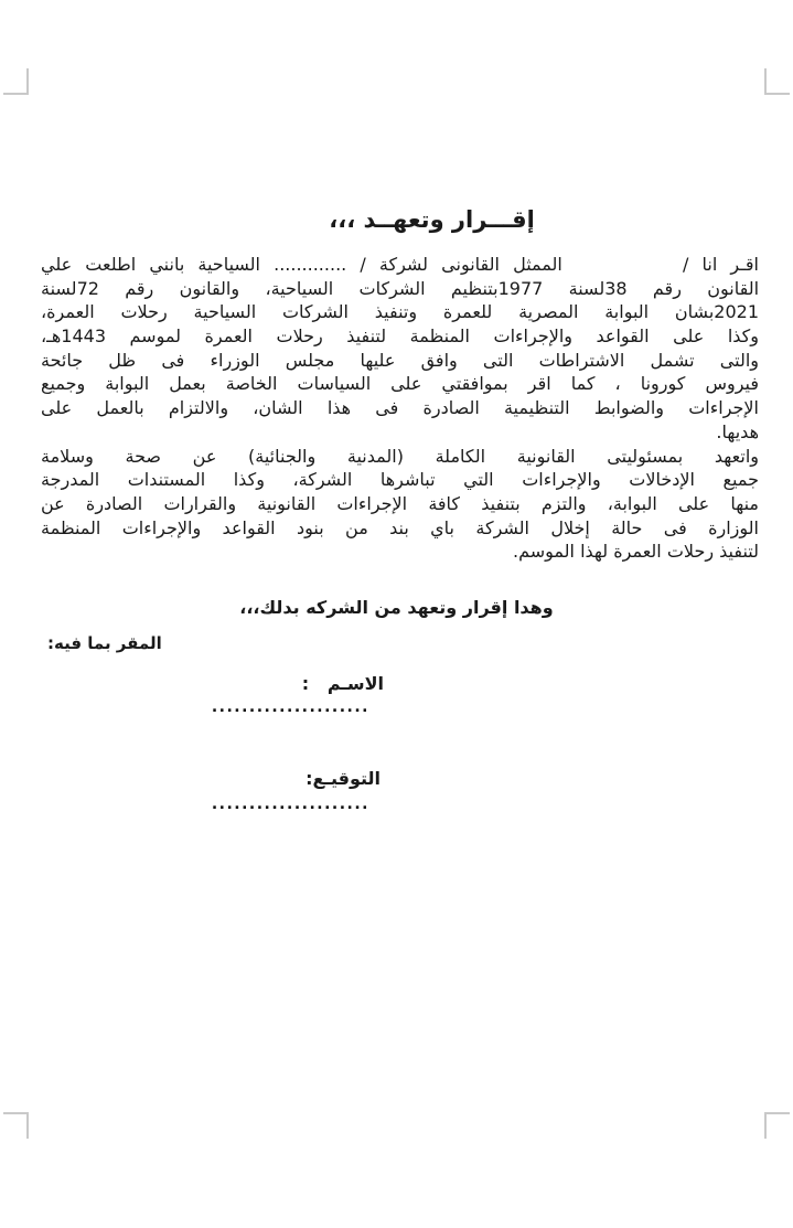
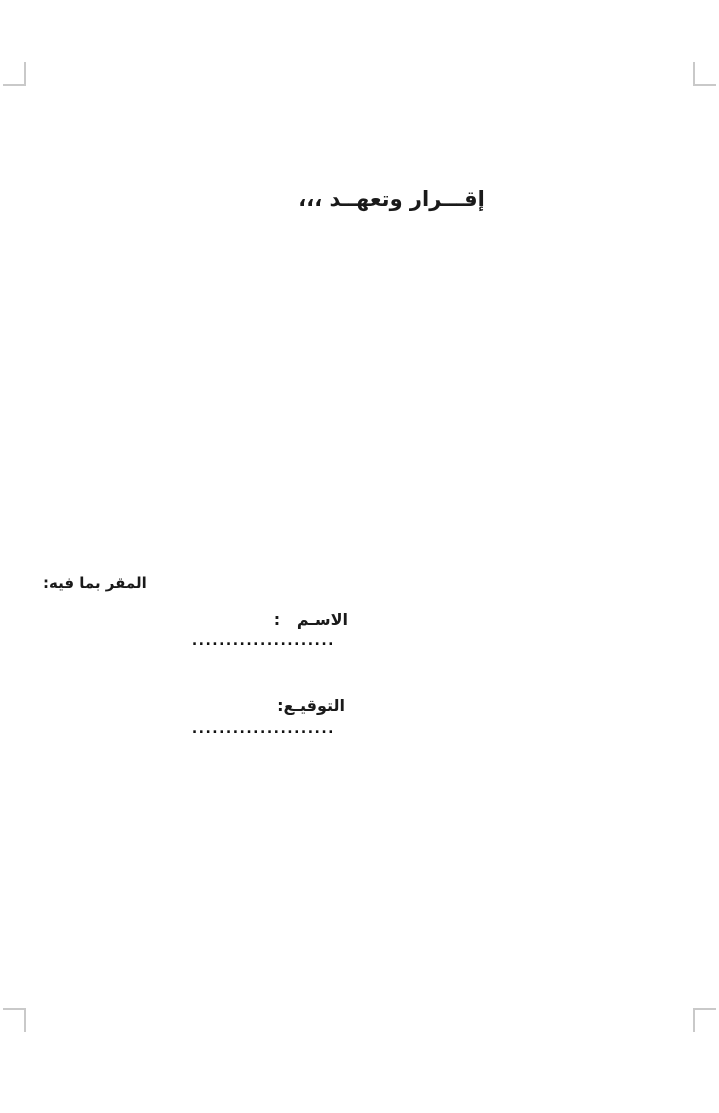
  إقـــرار وتعهــد ،،،
- اقـر انا / الممثل القانونى لشركة / ............. السياحية بانني اطلعت علي
- القانون رقم 38لسنة 1977بتنظيم الشركات السياحية، والقانون رقم 72لسنة
- 2021بشان البوابة المصرية للعمرة وتنفيذ الشركات السياحية رحلات العمرة،
- وكذا على القواعد والإجراءات المنظمة لتنفيذ رحلات العمرة لموسم 1443هـ،
- والتى تشمل الاشتراطات التى وافق عليها مجلس الوزراء فى ظل جائحة
- فيروس كورونا ، كما اقر بموافقتي على السياسات الخاصة بعمل البوابة وجميع
- الإجراءات والضوابط التنظيمية الصادرة فى هذا الشان، والالتزام بالعمل على
- هديها.
- واتعهد بمسئوليتى القانونية الكاملة (المدنية والجنائية) عن صحة وسلامة
- جميع الإدخالات والإجراءات التي تباشرها الشركة، وكذا المستندات المدرجة
- منها على البوابة، والتزم بتنفيذ كافة الإجراءات القانونية والقرارات الصادرة عن
- الوزارة فى حالة إخلال الشركة باي بند من بنود القواعد والإجراءات المنظمة
- لتنفيذ رحلات العمرة لهذا الموسم.
- وهدا إقرار وتعهد من الشركه بدلك،،،
  المقر بما فيه:
  الاسـم :
  .....................
  التوقيـع:
  .....................
